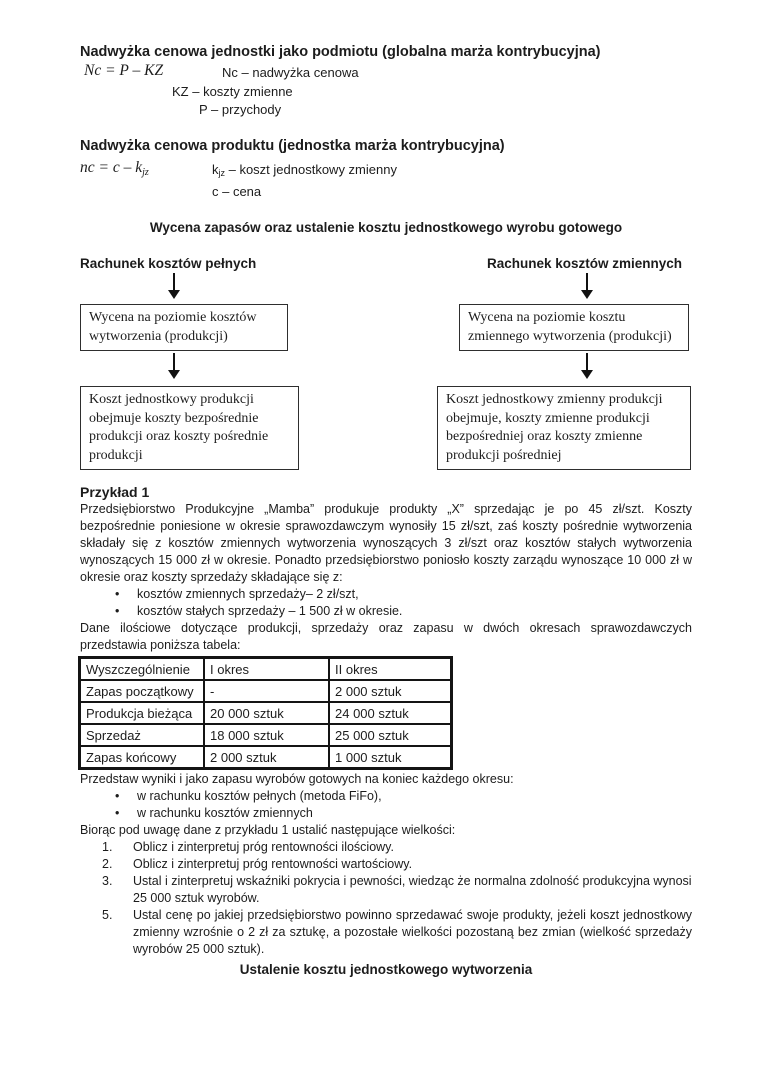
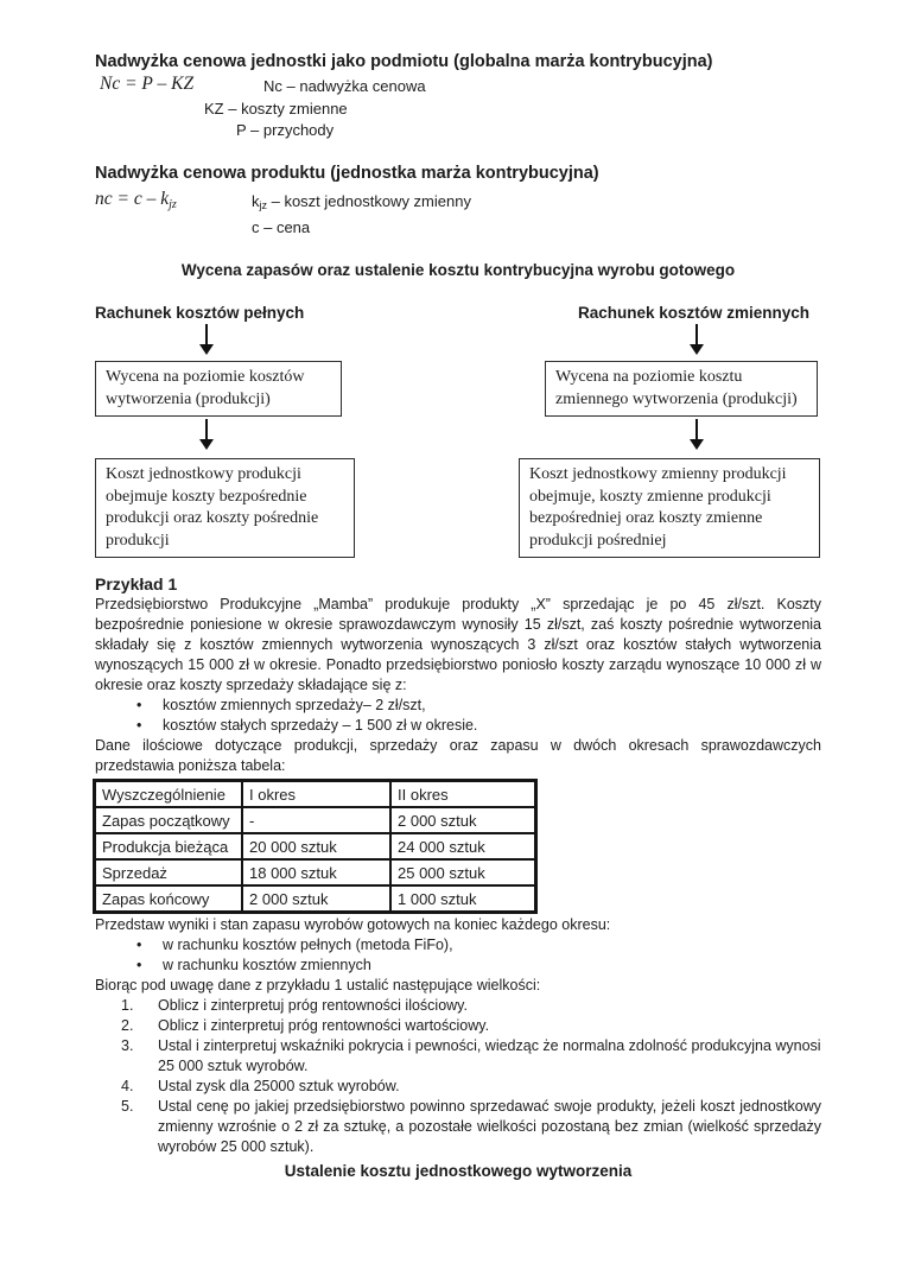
  Nadwyżka cenowa jednostki jako podmiotu (globalna marża kontrybucyjna)
  Nc = P – KZ
  Nc – nadwyżka cenowa
  KZ – koszty zmienne
  P – przychody
  Nadwyżka cenowa produktu (jednostka marża kontrybucyjna)
  nc = c – kjz
  kjz – koszt jednostkowy zmienny
  c – cena
- Wycena zapasów oraz ustalenie kosztu jednostkowego wyrobu gotowego
+ Wycena zapasów oraz ustalenie kosztu kontrybucyjna wyrobu gotowego
  Rachunek kosztów pełnych
  Rachunek kosztów zmiennych
  Wycena na poziomie kosztów wytworzenia (produkcji)
  Wycena na poziomie kosztu zmiennego wytworzenia (produkcji)
  Koszt jednostkowy produkcji obejmuje koszty bezpośrednie produkcji oraz koszty pośrednie produkcji
  Koszt jednostkowy zmienny produkcji obejmuje, koszty zmienne produkcji bezpośredniej oraz koszty zmienne produkcji pośredniej
  Przykład 1
  Przedsiębiorstwo Produkcyjne „Mamba” produkuje produkty „X” sprzedając je po 45 zł/szt. Koszty bezpośrednie poniesione w okresie sprawozdawczym wynosiły 15 zł/szt, zaś koszty pośrednie wytworzenia składały się z kosztów zmiennych wytworzenia wynoszących 3 zł/szt oraz kosztów stałych wytworzenia wynoszących 15 000 zł w okresie. Ponadto przedsiębiorstwo poniosło koszty zarządu wynoszące 10 000 zł w okresie oraz koszty sprzedaży składające się z:
  •
  kosztów zmiennych sprzedaży– 2 zł/szt,
  •
  kosztów stałych sprzedaży – 1 500 zł w okresie.
  Dane ilościowe dotyczące produkcji, sprzedaży oraz zapasu w dwóch okresach sprawozdawczych przedstawia poniższa tabela:
  Wyszczególnienie	I okres	II okres
  Zapas początkowy	-	2 000 sztuk
  Produkcja bieżąca	20 000 sztuk	24 000 sztuk
  Sprzedaż	18 000 sztuk	25 000 sztuk
  Zapas końcowy	2 000 sztuk	1 000 sztuk
- Przedstaw wyniki i jako zapasu wyrobów gotowych na koniec każdego okresu:
+ Przedstaw wyniki i stan zapasu wyrobów gotowych na koniec każdego okresu:
  •
  w rachunku kosztów pełnych (metoda FiFo),
  •
  w rachunku kosztów zmiennych
  Biorąc pod uwagę dane z przykładu 1 ustalić następujące wielkości:
  1.
  Oblicz i zinterpretuj próg rentowności ilościowy.
  2.
  Oblicz i zinterpretuj próg rentowności wartościowy.
  3.
  Ustal i zinterpretuj wskaźniki pokrycia i pewności, wiedząc że normalna zdolność produkcyjna wynosi 25 000 sztuk wyrobów.
+ 4.
+ Ustal zysk dla 25000 sztuk wyrobów.
  5.
  Ustal cenę po jakiej przedsiębiorstwo powinno sprzedawać swoje produkty, jeżeli koszt jednostkowy zmienny wzrośnie o 2 zł za sztukę, a pozostałe wielkości pozostaną bez zmian (wielkość sprzedaży wyrobów 25 000 sztuk).
  Ustalenie kosztu jednostkowego wytworzenia
